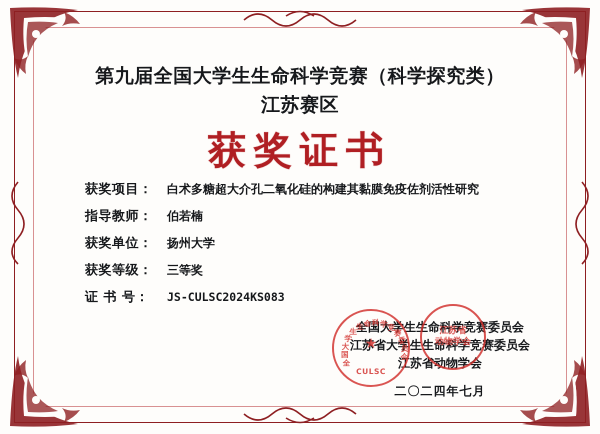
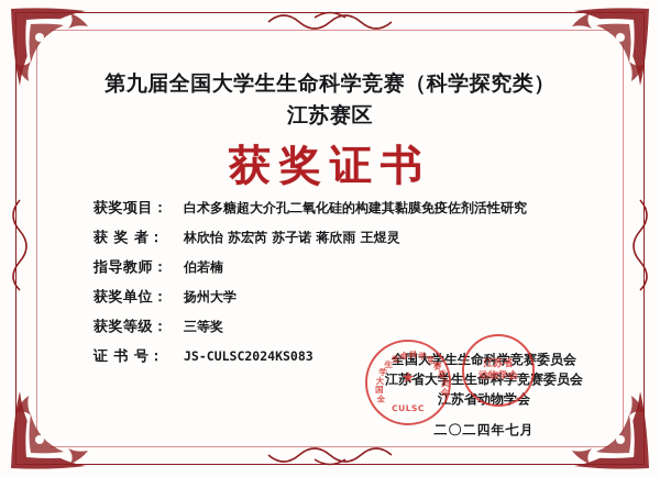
  第九届全国大学生生命科学竞赛（科学探究类）
  江苏赛区
  获奖证书
  获奖项目：
  白术多糖超大介孔二氧化硅的构建其黏膜免疫佐剂活性研究
+ 获 奖 者：
+ 林欣怡 苏宏芮 苏子诺 蒋欣雨 王煜灵
  指导教师：
  伯若楠
  获奖单位：
  扬州大学
  获奖等级：
  三等奖
  证 书 号：
  JS-CULSC2024KS083
  全国大学生生命科学竞赛委员会
  江苏省大学生生命科学竞赛委员会
  江苏省动物学会
  二〇二四年七月
  全
  国
  大
  学
  生
  生
  命
  科
  学
  竞
  赛
  委
  员
  会
  ★
  CULSC
  江苏省
  动物学会
